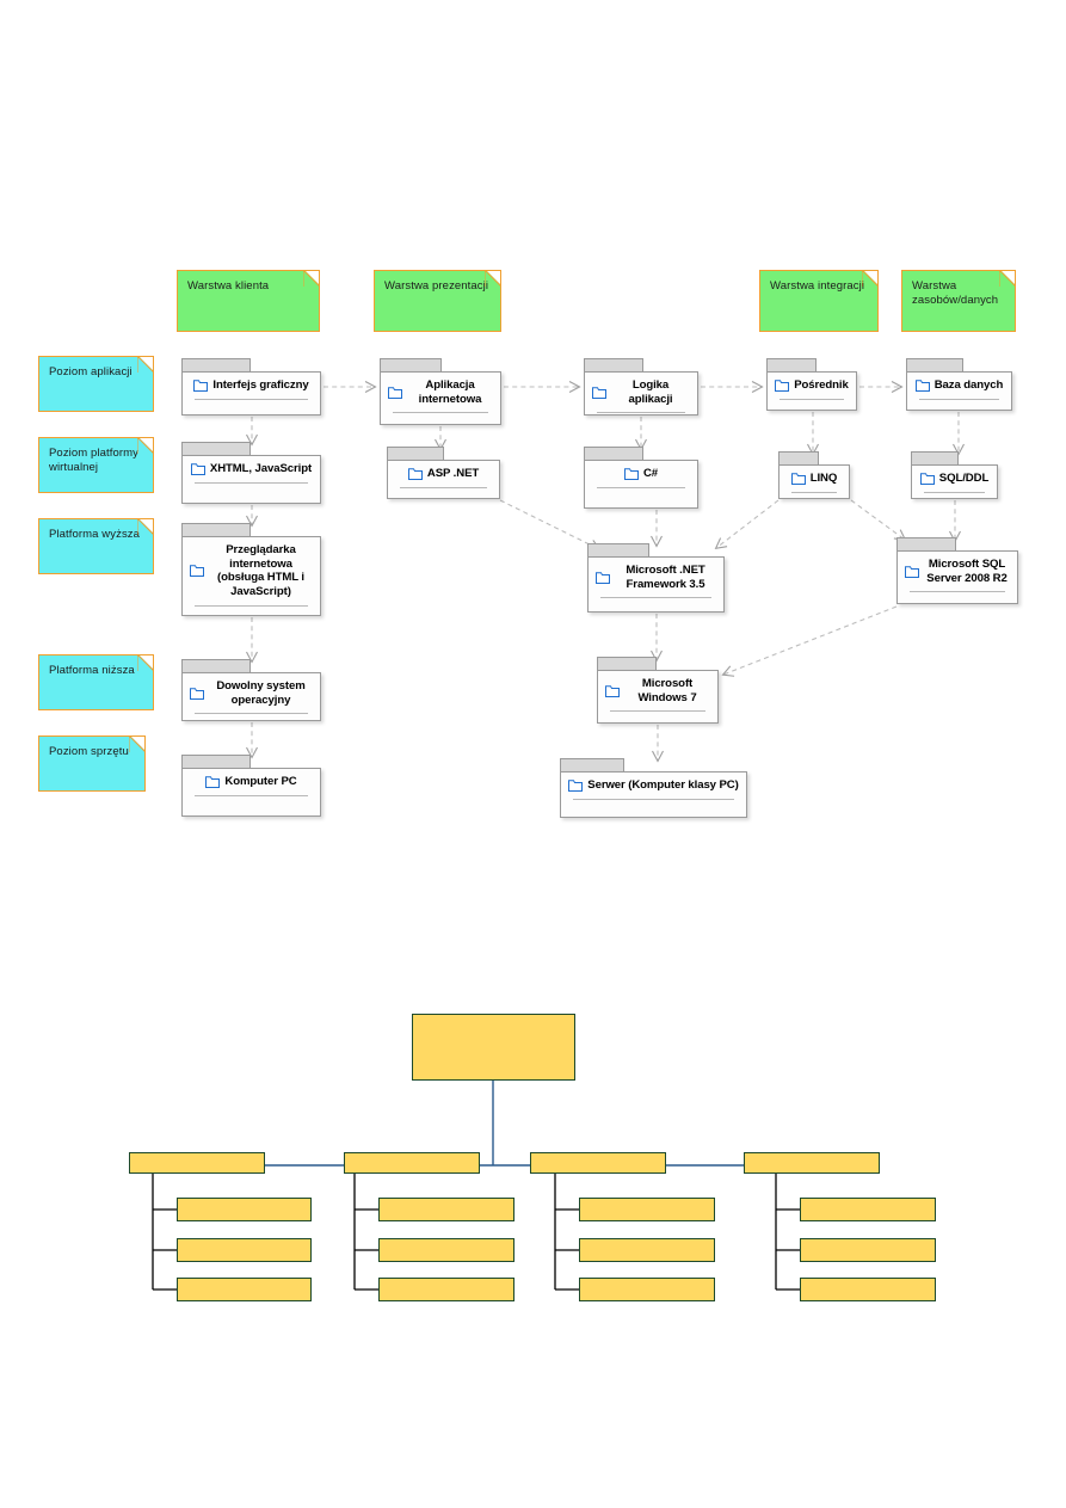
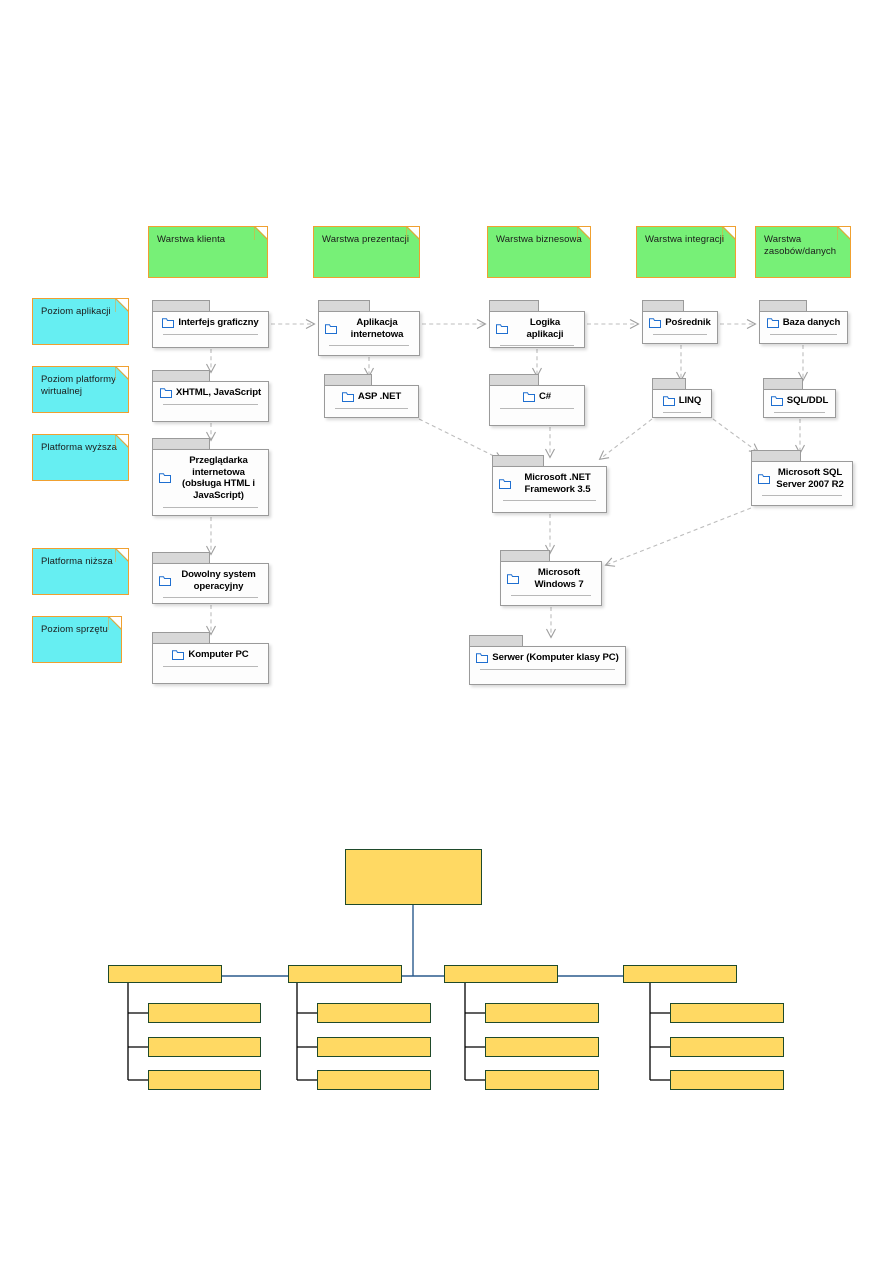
  Warstwa klienta
  Warstwa prezentaci
+ Warstwa biznesowa
  Warstwa integracji
  Warstwa zasobów/danych
  Poziom aplikacji
  Poziom platformy wirtualnej
  Platforma wyższa
  Platforma niższa
  Poziom sprzętu
  Interfejs graficzny
  XHTML, JavaScript
  Przeglądarka internetowa (obsługa HTML i JavaScript)
  Dowolny system operacyjny
  Komputer PC
  Aplikacja internetowa
  ASP .NET
  Logika aplikacji
  C#
  Microsoft .NET Framework 3.5
  Microsoft Windows 7
  Serwer (Komputer klasy PC)
  Pośrednik
  LINQ
  Baza danych
  SQL/DDL
- Microsoft SQL Server 2008 R2
+ Microsoft SQL Server 2007 R2
